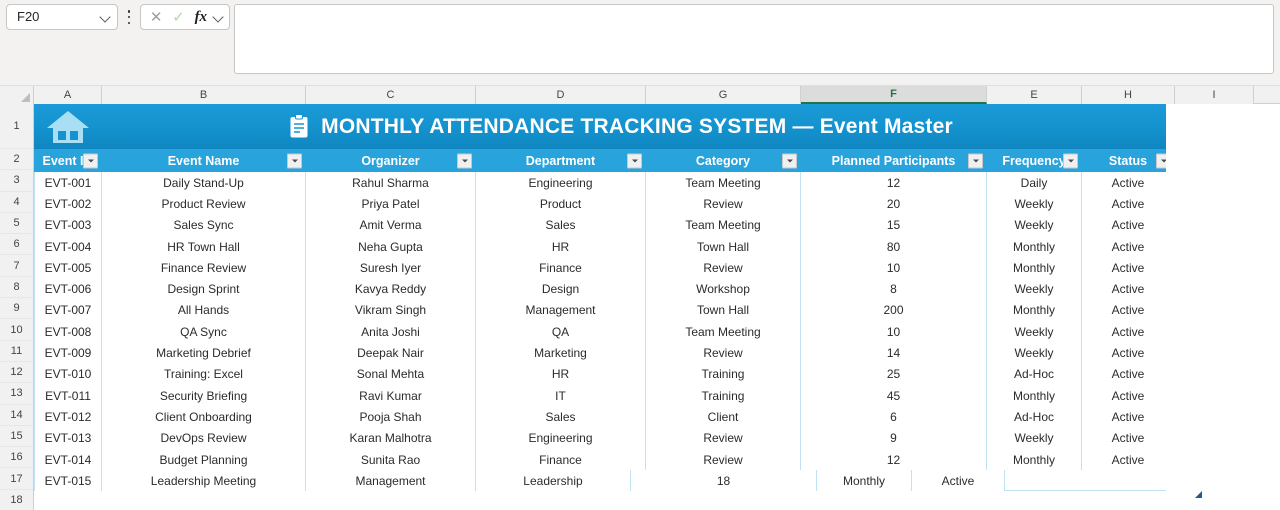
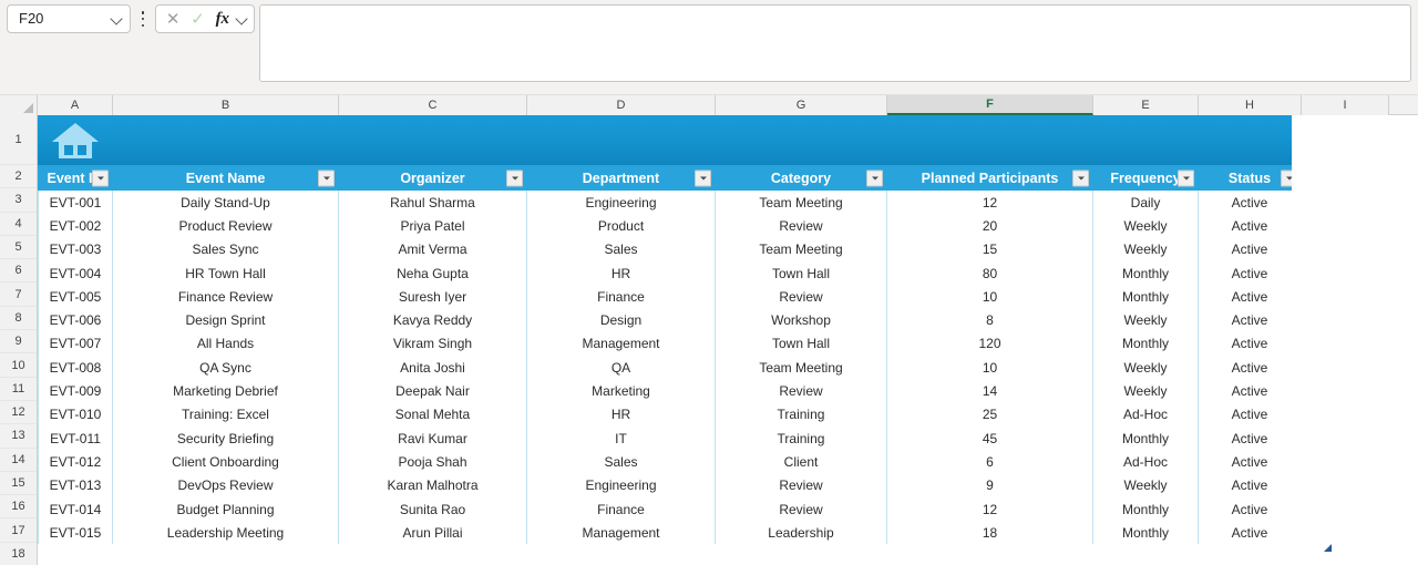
  F20
  ✕
  ✓
  fx
  A
  B
  C
  D
  G
  F
  E
  H
  I
  1
  2
  3
  4
  5
  6
  7
  8
  9
  10
  11
  12
  13
  14
  15
  16
  17
  18
- MONTHLY ATTENDANCE TRACKING SYSTEM — Event Master
  Event I
  Event Name
  Organizer
  Department
  Category
  Planned Participants
  Frequenc
  Status
  EVT-001
  Daily Stand-Up
  Rahul Sharma
  Engineering
  Team Meeting
  12
  Daily
  Active
  EVT-002
  Product Review
  Priya Patel
  Product
  Review
  20
  Weekly
  Active
  EVT-003
  Sales Sync
  Amit Verma
  Sales
  Team Meeting
  15
  Weekly
  Active
  EVT-004
  HR Town Hall
  Neha Gupta
  HR
  Town Hall
  80
  Monthly
  Active
  EVT-005
  Finance Review
  Suresh Iyer
  Finance
  Review
  10
  Monthly
  Active
  EVT-006
  Design Sprint
  Kavya Reddy
  Design
  Workshop
  8
  Weekly
  Active
  EVT-007
  All Hands
  Vikram Singh
  Management
  Town Hall
- 200
+ 120
  Monthly
  Active
  EVT-008
  QA Sync
  Anita Joshi
  QA
  Team Meeting
  10
  Weekly
  Active
  EVT-009
  Marketing Debrief
  Deepak Nair
  Marketing
  Review
  14
  Weekly
  Active
  EVT-010
  Training: Excel
  Sonal Mehta
  HR
  Training
  25
  Ad-Hoc
  Active
  EVT-011
  Security Briefing
  Ravi Kumar
  IT
  Training
  45
  Monthly
  Active
  EVT-012
  Client Onboarding
  Pooja Shah
  Sales
  Client
  6
  Ad-Hoc
  Active
  EVT-013
  DevOps Review
  Karan Malhotra
  Engineering
  Review
  9
  Weekly
  Active
  EVT-014
  Budget Planning
  Sunita Rao
  Finance
  Review
  12
  Monthly
  Active
  EVT-015
  Leadership Meeting
+ Arun Pillai
  Management
  Leadership
  18
  Monthly
  Active
